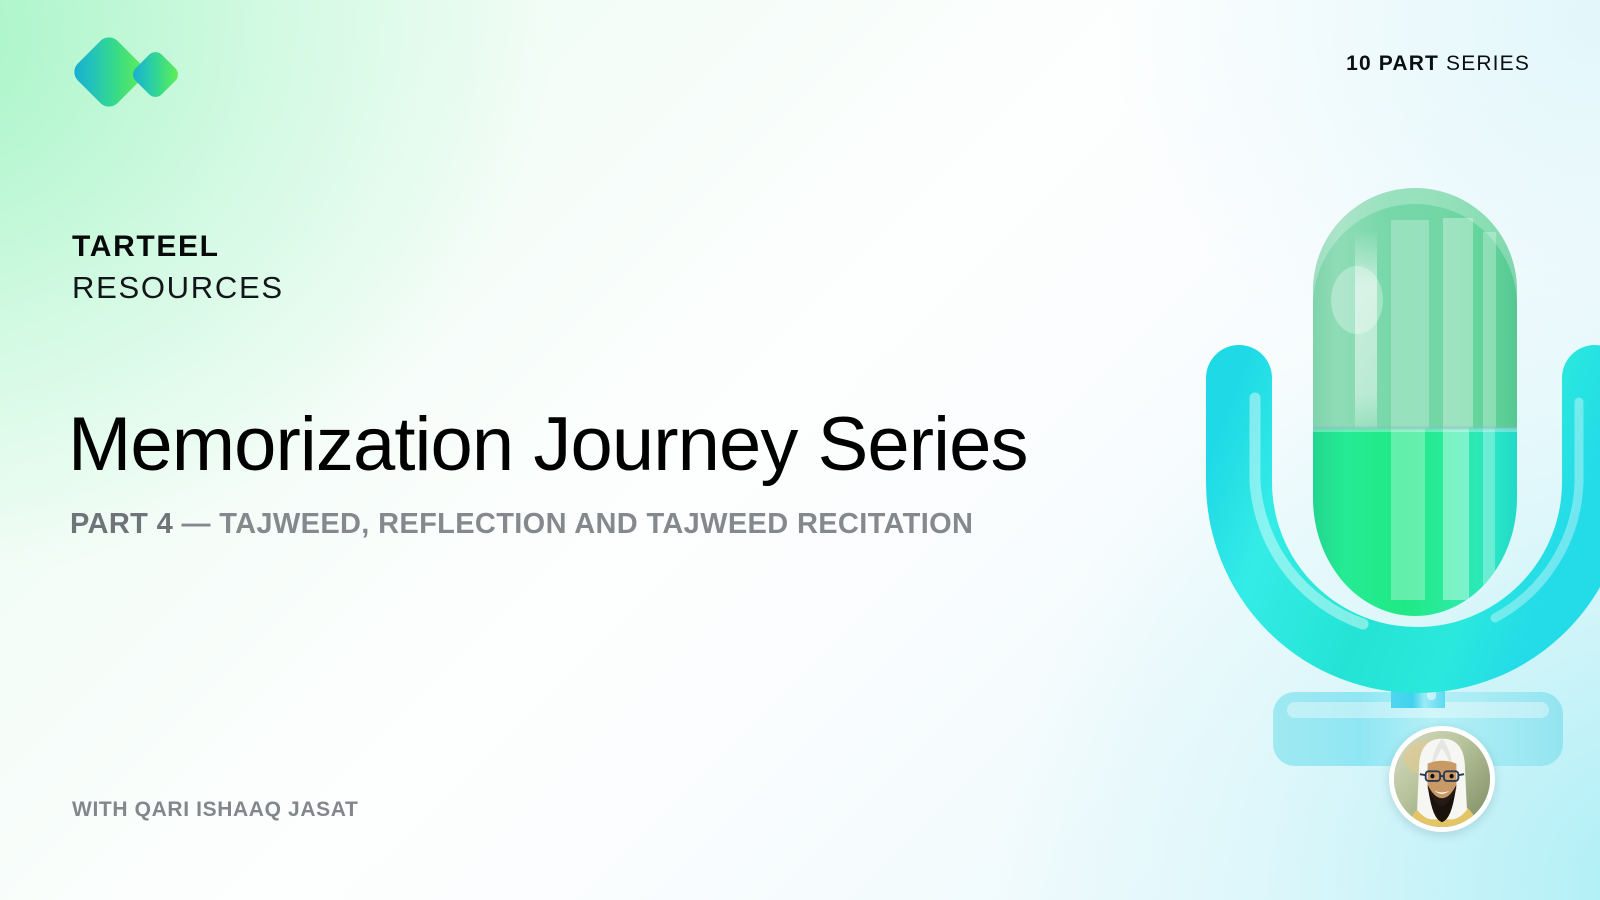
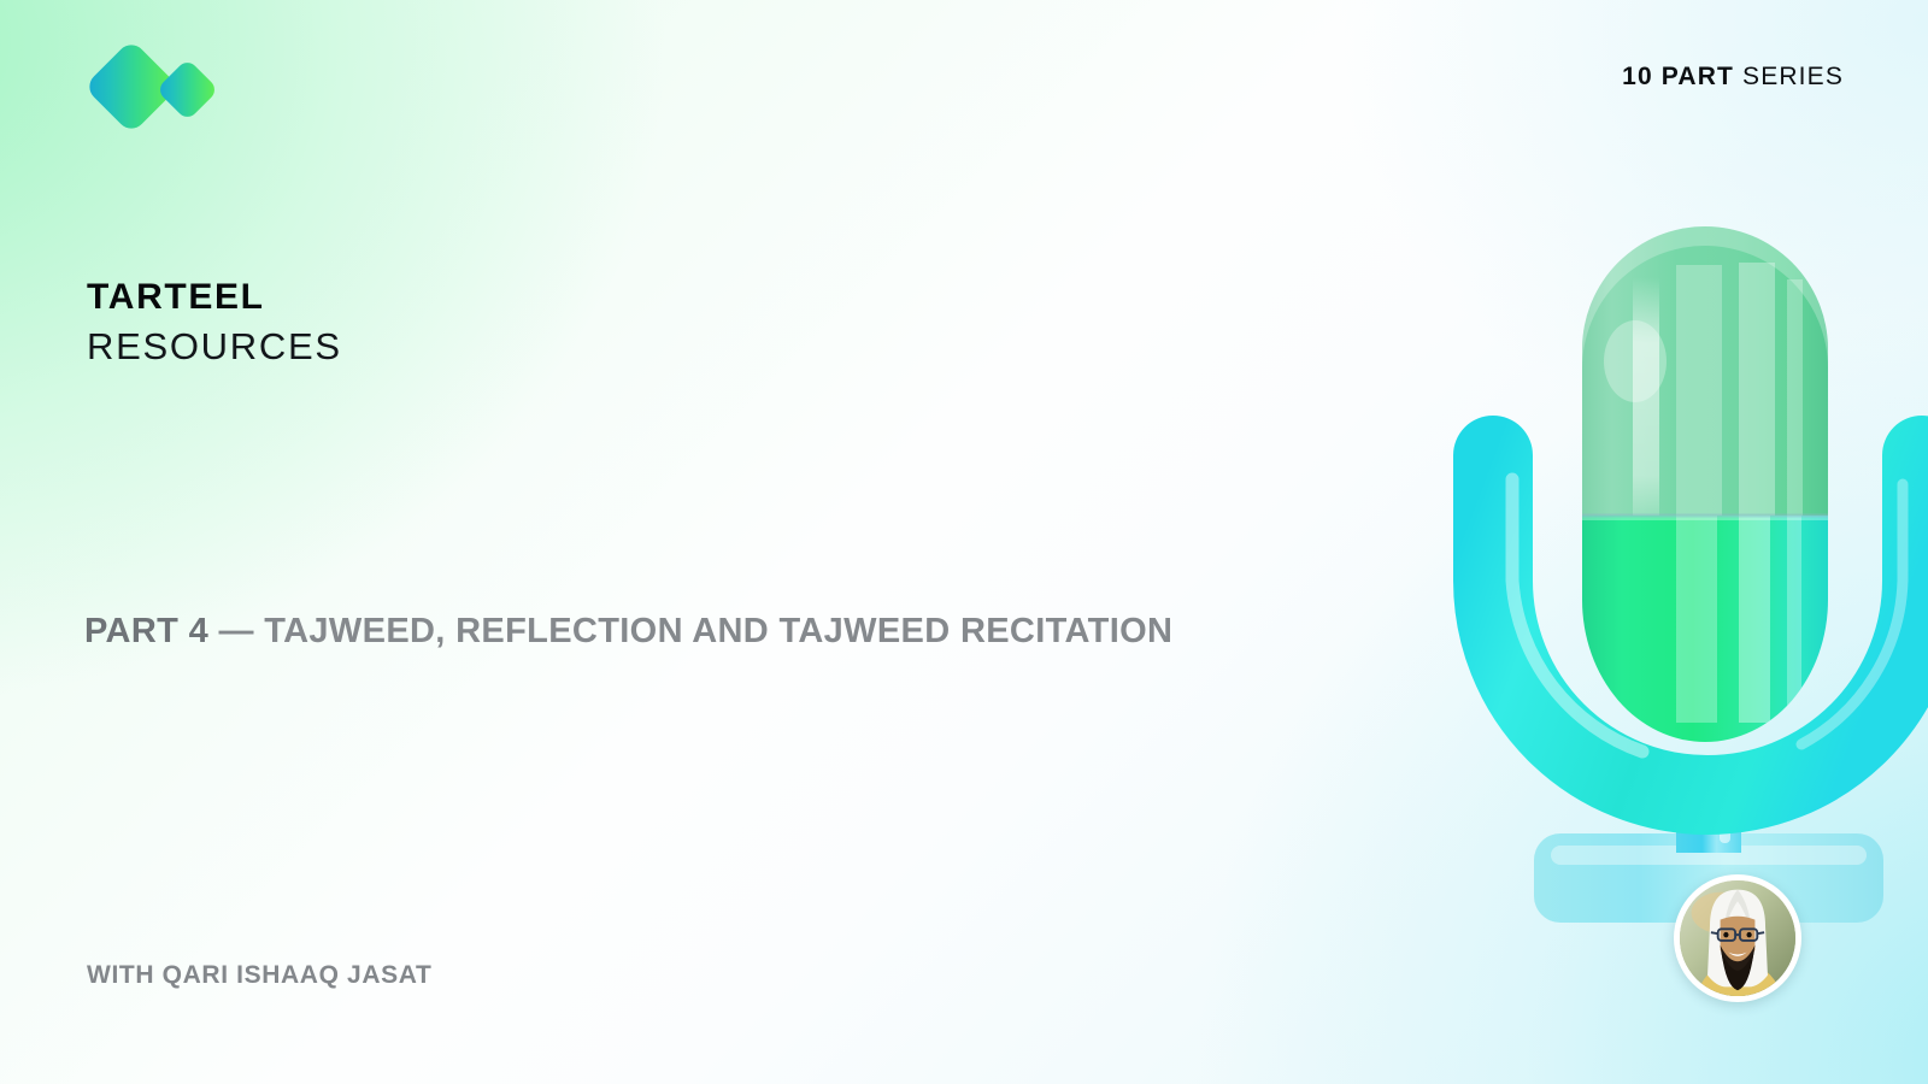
  10 PART SERIES
  TARTEEL
  RESOURCES
- Memorization Journey Series
  PART 4 — TAJWEED, REFLECTION AND TAJWEED RECITATION
  WITH QARI ISHAAQ JASAT
